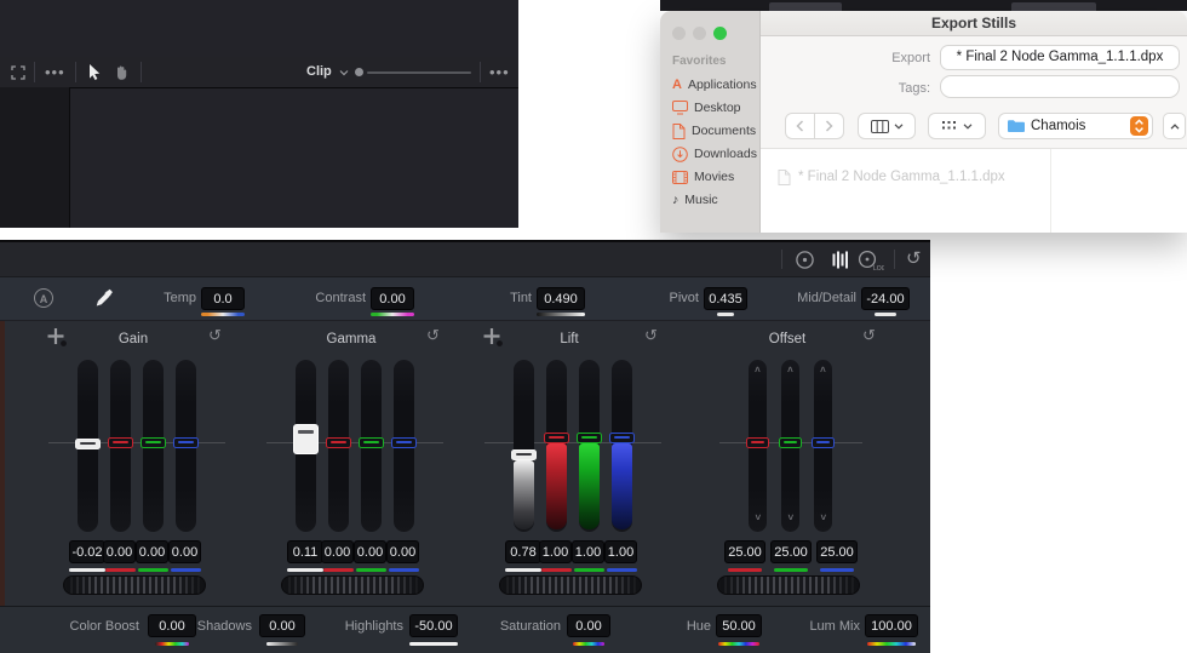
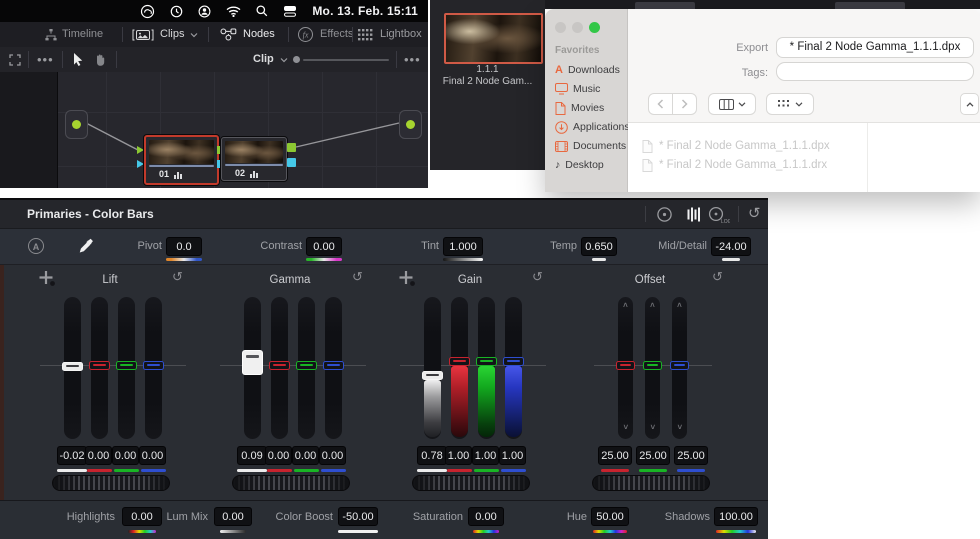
+ Mo. 13. Feb. 15:11
+ Timeline
+ Clips
+ Nodes
+ fx
+ Effects
+ Lightbox
  •••
  Clip
  •••
+ 01
+ 02
+ 1.1.1
+ Final 2 Node Gam...
  Favorites
  A
- Applications
+ Downloads
- Desktop
+ Music
- Documents
+ Movies
- Downloads
+ Applications
- Movies
+ Documents
  ♪
- Music
+ Desktop
- Export Stills
  Export
  * Final 2 Node Gamma_1.1.1.dpx
  Tags:
- Chamois
  * Final 2 Node Gamma_1.1.1.dpx
+ * Final 2 Node Gamma_1.1.1.drx
+ Primaries - Color Bars
  ↺
  A
- Temp
+ Pivot
  0.0
  Contrast
  0.00
  Tint
- 0.490
+ 1.000
- Pivot
+ Temp
- 0.435
+ 0.650
  Mid/Detail
  -24.00
- Gain
+ Lift
  ↺
  Gamma
  ↺
- Lift
+ Gain
  ↺
  Offset
  ↺
  ˄
  ˄
  ˄
  ˅
  ˅
  ˅
  -0.02
  0.00
  0.00
  0.00
- 0.11
+ 0.09
  0.00
  0.00
  0.00
  0.78
  1.00
  1.00
  1.00
  25.00
  25.00
  25.00
- Color Boost
+ Highlights
  0.00
- Shadows
+ Lum Mix
  0.00
- Highlights
+ Color Boost
  -50.00
  Saturation
  0.00
  Hue
  50.00
- Lum Mix
+ Shadows
  100.00
